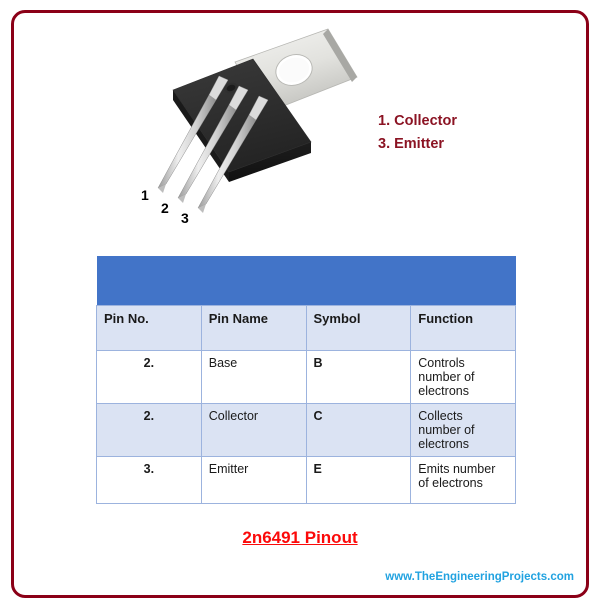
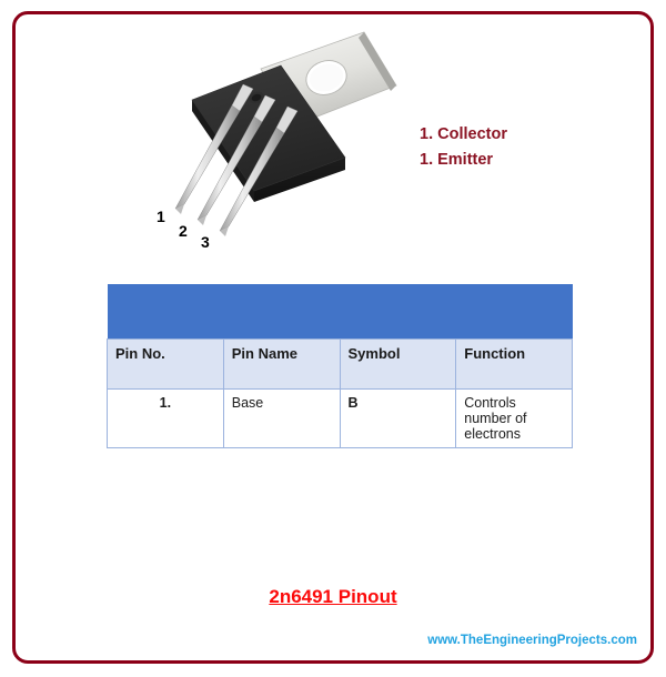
  1
  2
  3
  1. Collector
- 3. Emitter
+ 1. Emitter
  Pin No.	Pin Name	Symbol	Function
- 2.	Base	B	Controls number of electrons
+ 1.	Base	B	Controls number of electrons
- 2.	Collector	C	Collects number of electrons
- 3.	Emitter	E	Emits number of electrons
  2n6491 Pinout
  www.TheEngineeringProjects.com
